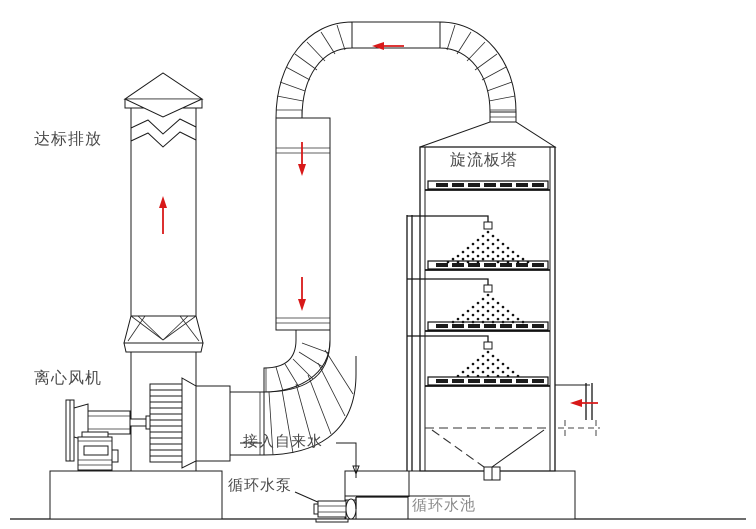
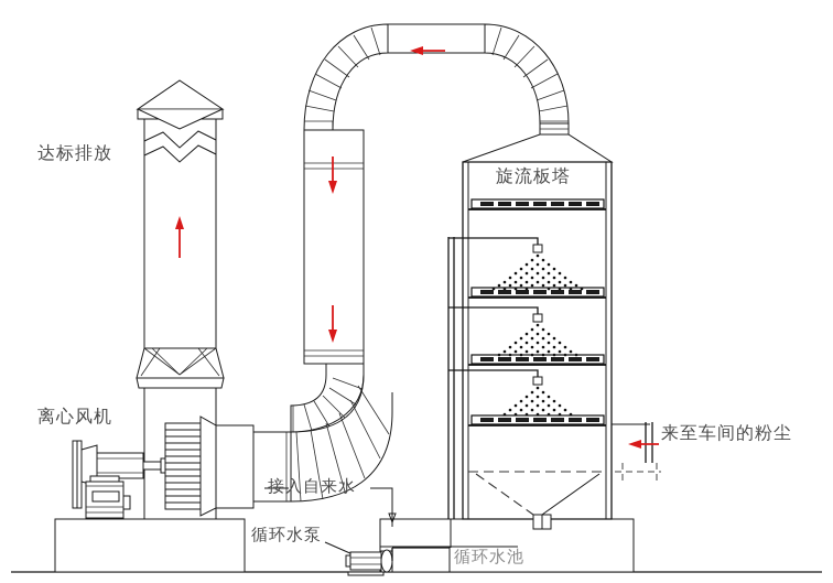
  达标排放
  旋流板塔
  离心风机
+ 来至车间的粉尘
  接入自来水
  循环水泵
  循环水池
